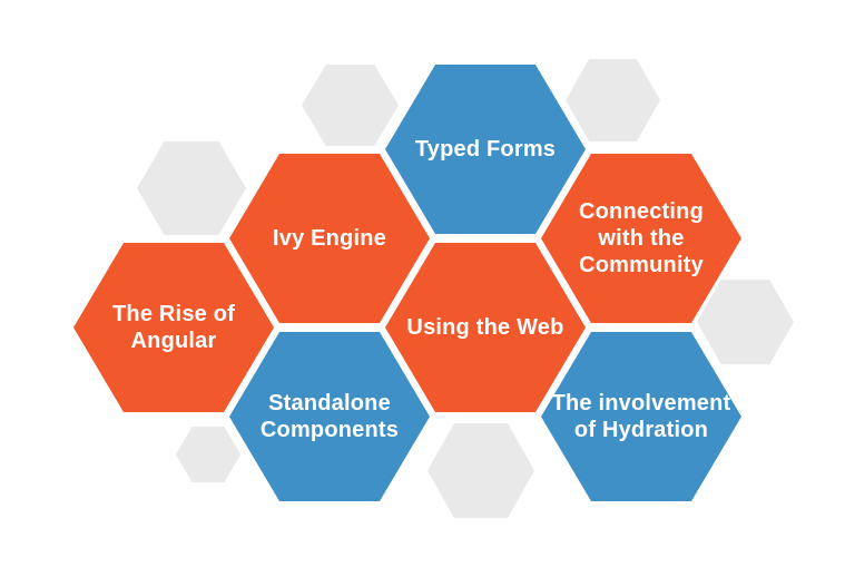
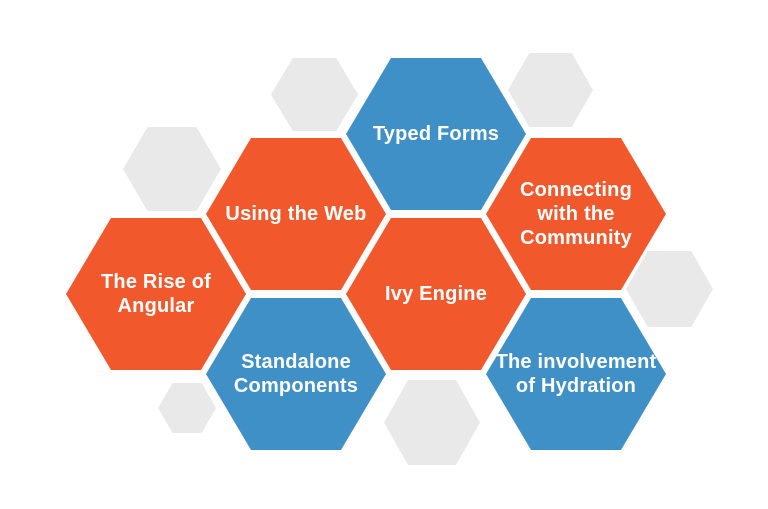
  Typed Forms
- Ivy Engine
+ Using the Web
  Connecting
  with the
  Community
  The Rise of
  Angular
- Using the Web
+ Ivy Engine
  Standalone
  Components
  The involvement
  of Hydration
